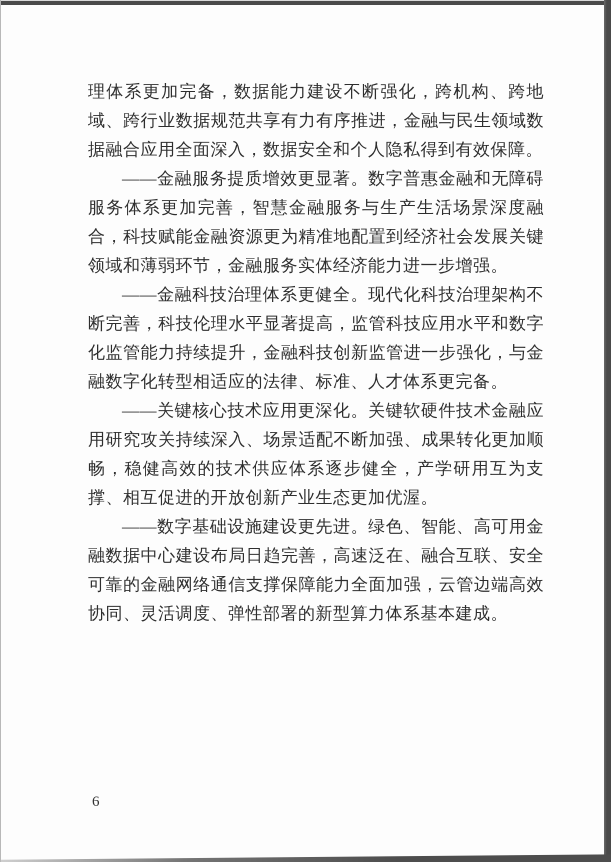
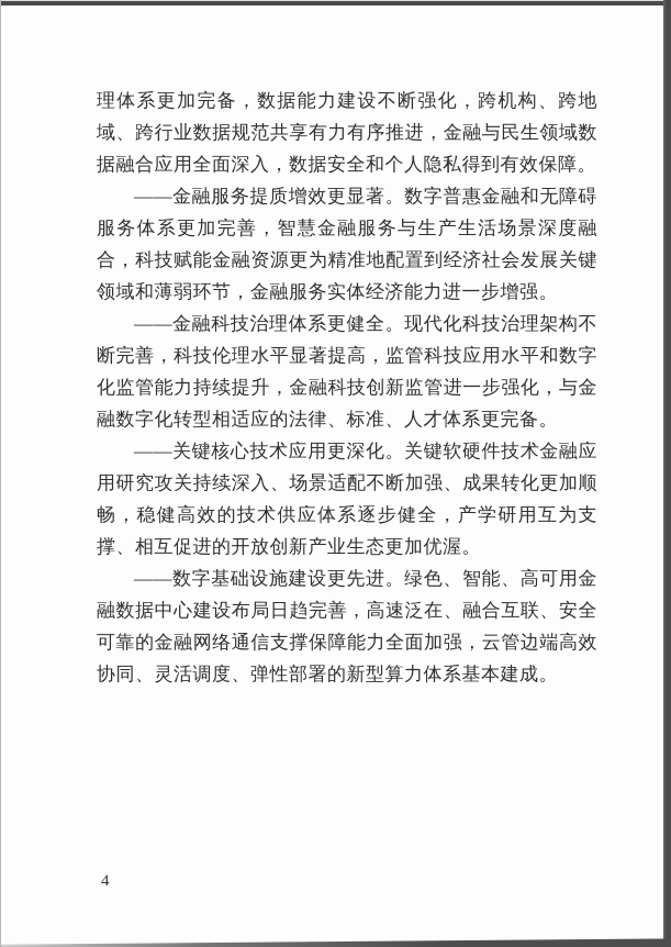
  理体系更加完备，数据能力建设不断强化，跨机构、跨地域、跨行业数据规范共享有力有序推进，金融与民生领域数据融合应用全面深入，数据安全和个人隐私得到有效保障。
  ——金融服务提质增效更显著。数字普惠金融和无障碍服务体系更加完善，智慧金融服务与生产生活场景深度融合，科技赋能金融资源更为精准地配置到经济社会发展关键领域和薄弱环节，金融服务实体经济能力进一步增强。
  ——金融科技治理体系更健全。现代化科技治理架构不断完善，科技伦理水平显著提高，监管科技应用水平和数字化监管能力持续提升，金融科技创新监管进一步强化，与金融数字化转型相适应的法律、标准、人才体系更完备。
  ——关键核心技术应用更深化。关键软硬件技术金融应用研究攻关持续深入、场景适配不断加强、成果转化更加顺畅，稳健高效的技术供应体系逐步健全，产学研用互为支撑、相互促进的开放创新产业生态更加优渥。
  ——数字基础设施建设更先进。绿色、智能、高可用金融数据中心建设布局日趋完善，高速泛在、融合互联、安全可靠的金融网络通信支撑保障能力全面加强，云管边端高效协同、灵活调度、弹性部署的新型算力体系基本建成。
- 6
+ 4
